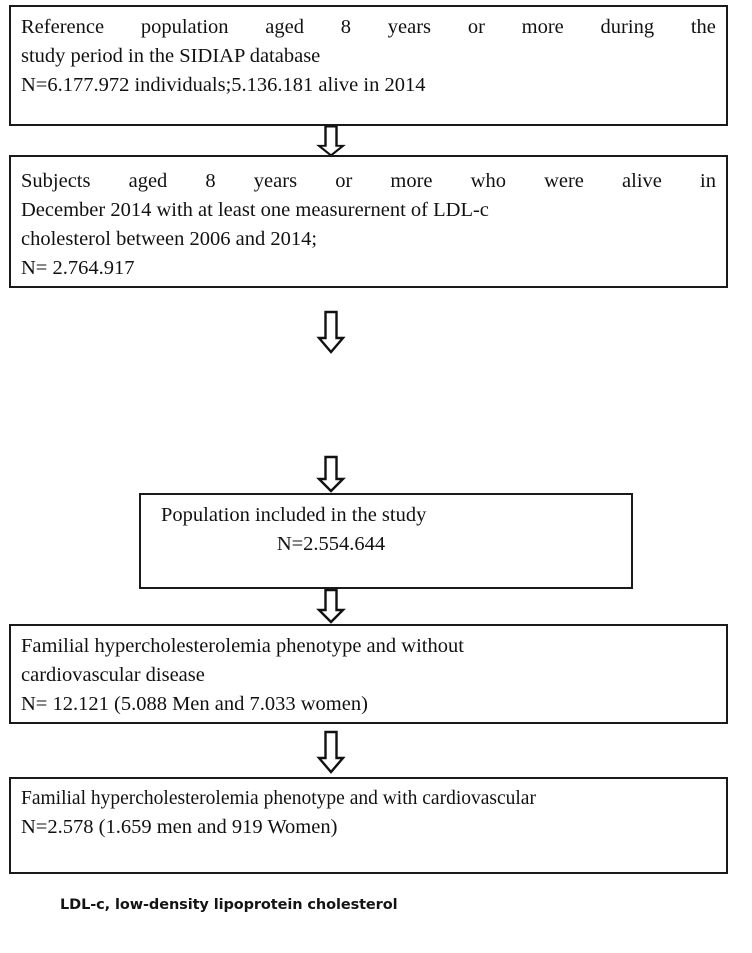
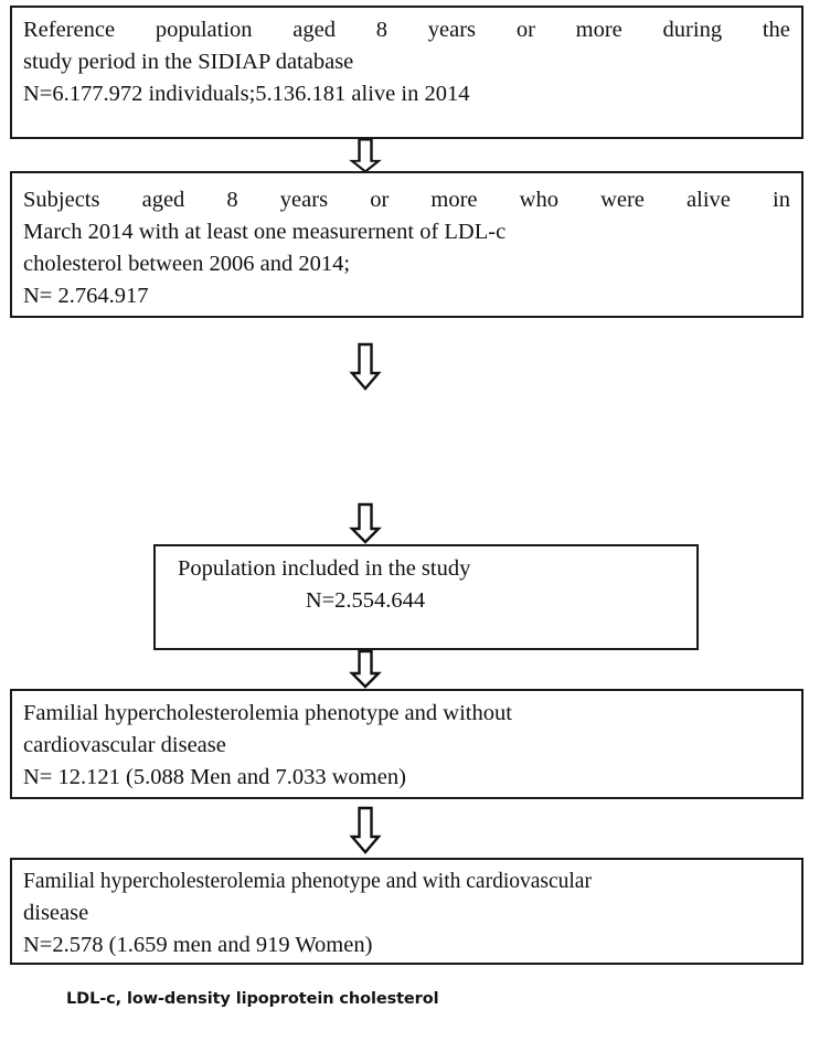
  Reference
  population
  aged
  8
  years
  or
  more
  during
  the
  study period in the SIDIAP database
  N=6.177.972 individuals;5.136.181 alive in 2014
  Subjects
  aged
  8
  years
  or
  more
  who
  were
  alive
  in
- December 2014 with at least one measurernent of LDL-c
+ March 2014 with at least one measurernent of LDL-c
  cholesterol between 2006 and 2014;
  N= 2.764.917
  Population included in the study
  N=2.554.644
  Familial hypercholesterolemia phenotype and without
  cardiovascular disease
  N= 12.121 (5.088 Men and 7.033 women)
  Familial hypercholesterolemia phenotype and with cardiovascular
+ disease
  N=2.578 (1.659 men and 919 Women)
  LDL-c, low-density lipoprotein cholesterol
